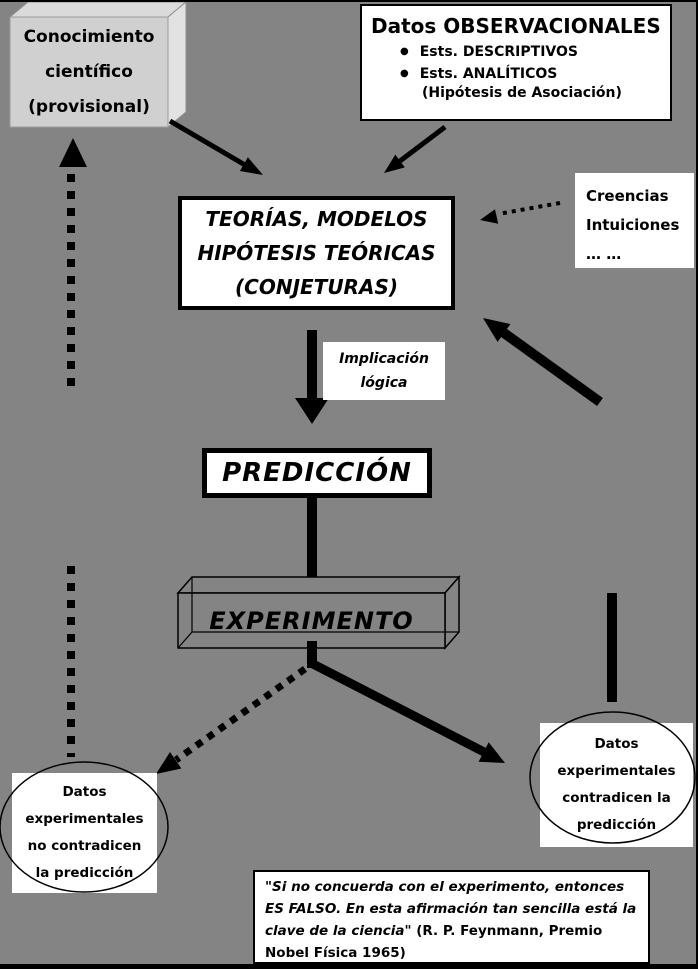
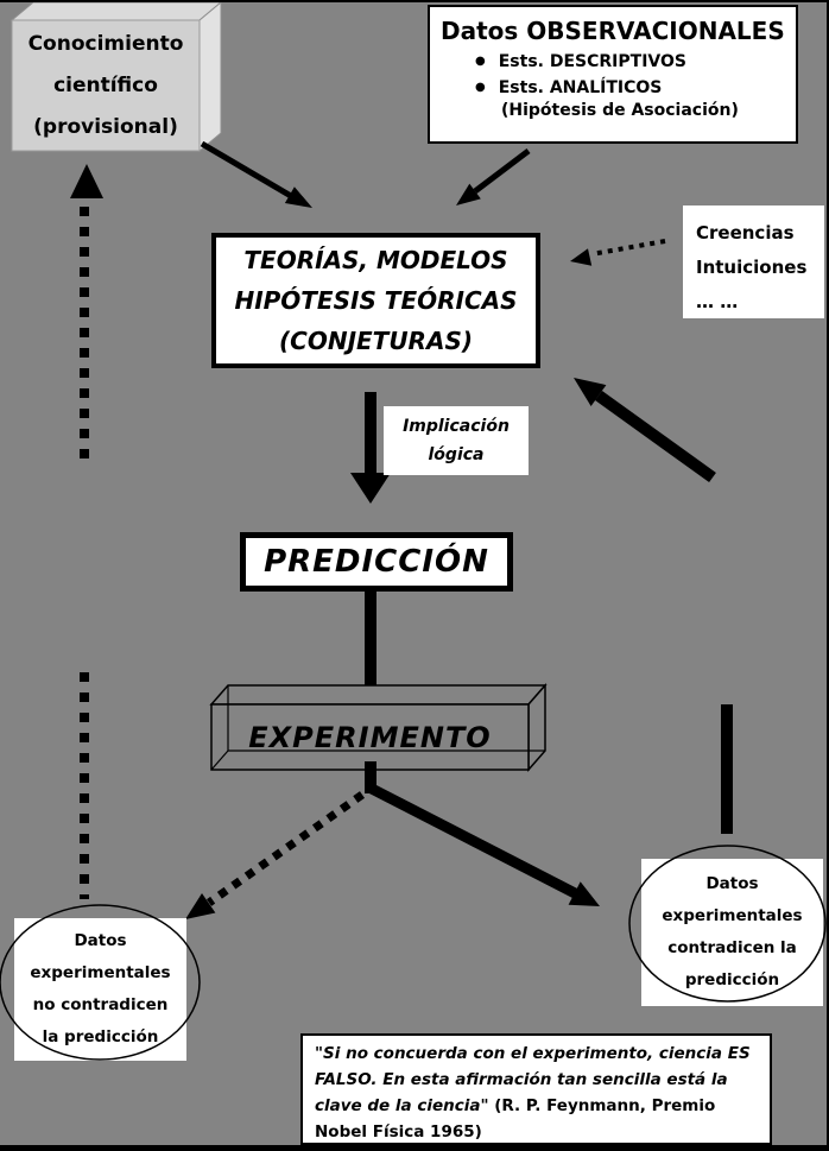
  Conocimiento
  científico
  (provisional)
  Datos OBSERVACIONALES
  ●
  Ests. DESCRIPTIVOS
  ●
  Ests. ANALÍTICOS
  (Hipótesis de Asociación)
  TEORÍAS, MODELOS
  HIPÓTESIS TEÓRICAS
  (CONJETURAS)
  Creencias
  Intuiciones
  … …
  Implicación
  lógica
  PREDICCIÓN
  EXPERIMENTO
  Datos
  experimentales
  no contradicen
  la predicción
  Datos
  experimentales
  contradicen la
  predicción
- "Si no concuerda con el experimento, entonces ES FALSO. En esta afirmación tan sencilla está la clave de la ciencia" (R. P. Feynmann, Premio Nobel Física 1965)
+ "Si no concuerda con el experimento, ciencia ES FALSO. En esta afirmación tan sencilla está la clave de la ciencia" (R. P. Feynmann, Premio Nobel Física 1965)
